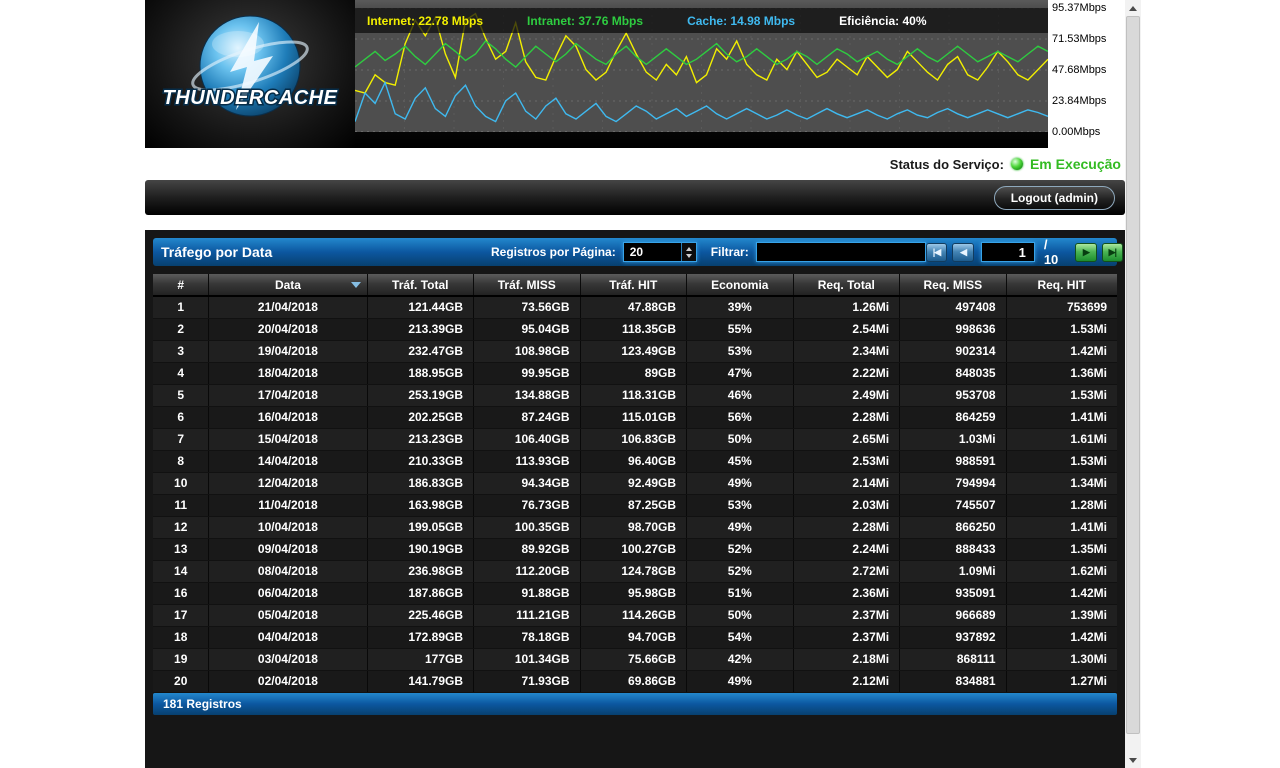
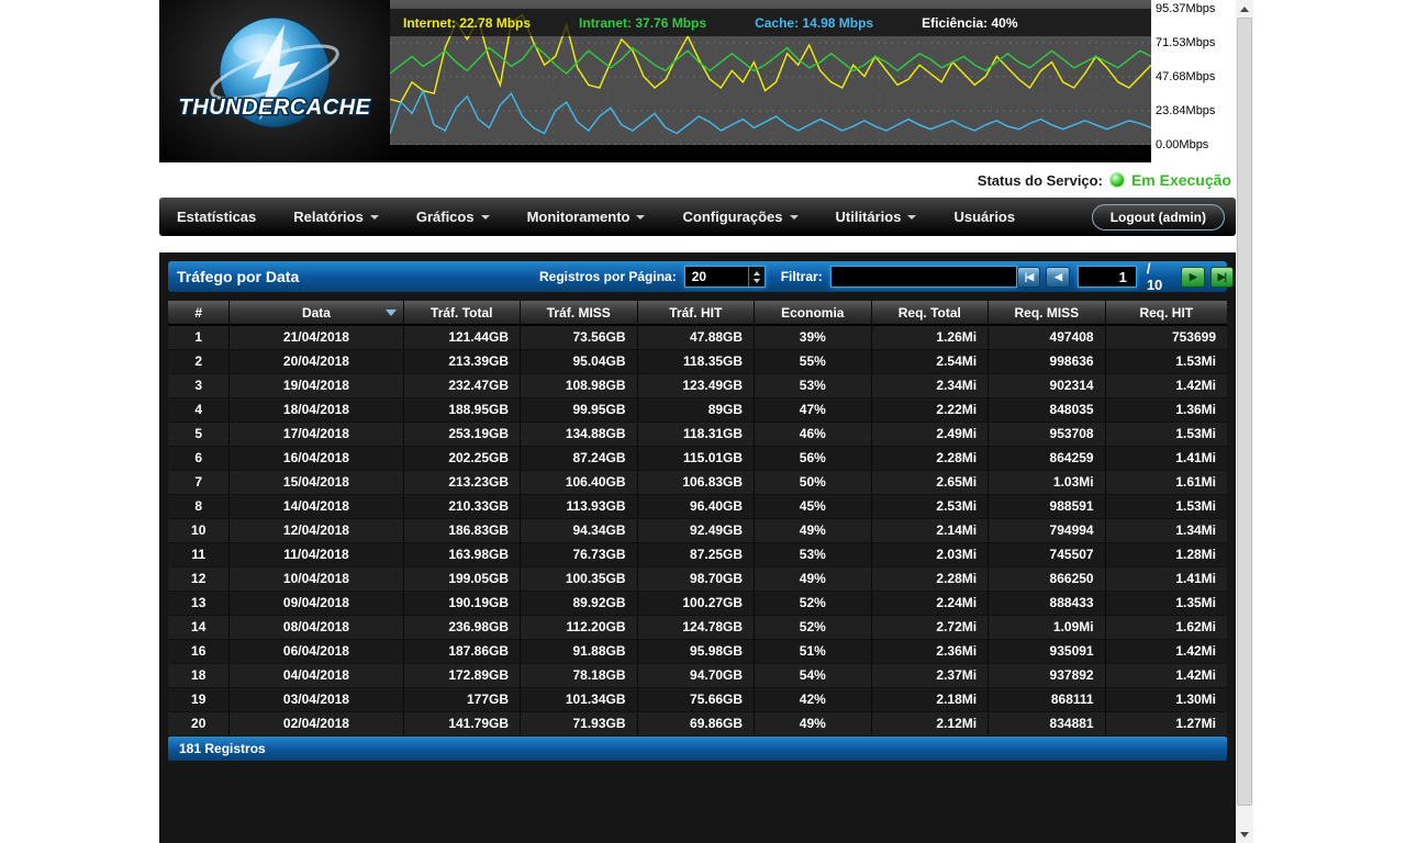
  THUNDERCACHE
  Internet: 22.78 Mbps
  Intranet: 37.76 Mbps
  Cache: 14.98 Mbps
  Eficiência: 40%
  95.37Mbps
  71.53Mbps
  47.68Mbps
  23.84Mbps
  0.00Mbps
  Status do Serviço:
  Em Execução
+ Estatísticas
+ Relatórios
+ Gráficos
+ Monitoramento
+ Configurações
+ Utilitários
+ Usuários
  Logout (admin)
  Tráfego por Data
  Registros por Página:
  20
  Filtrar:
  |◀
  ◀
  1
  / 10
  ▶
  ▶|
  #	Data	Tráf. Total	Tráf. MISS	Tráf. HIT	Economia	Req. Total	Req. MISS	Req. HIT
  1	21/04/2018	121.44GB	73.56GB	47.88GB	39%	1.26Mi	497408	753699
  2	20/04/2018	213.39GB	95.04GB	118.35GB	55%	2.54Mi	998636	1.53Mi
  3	19/04/2018	232.47GB	108.98GB	123.49GB	53%	2.34Mi	902314	1.42Mi
  4	18/04/2018	188.95GB	99.95GB	89GB	47%	2.22Mi	848035	1.36Mi
  5	17/04/2018	253.19GB	134.88GB	118.31GB	46%	2.49Mi	953708	1.53Mi
  6	16/04/2018	202.25GB	87.24GB	115.01GB	56%	2.28Mi	864259	1.41Mi
  7	15/04/2018	213.23GB	106.40GB	106.83GB	50%	2.65Mi	1.03Mi	1.61Mi
  8	14/04/2018	210.33GB	113.93GB	96.40GB	45%	2.53Mi	988591	1.53Mi
  10	12/04/2018	186.83GB	94.34GB	92.49GB	49%	2.14Mi	794994	1.34Mi
  11	11/04/2018	163.98GB	76.73GB	87.25GB	53%	2.03Mi	745507	1.28Mi
  12	10/04/2018	199.05GB	100.35GB	98.70GB	49%	2.28Mi	866250	1.41Mi
  13	09/04/2018	190.19GB	89.92GB	100.27GB	52%	2.24Mi	888433	1.35Mi
  14	08/04/2018	236.98GB	112.20GB	124.78GB	52%	2.72Mi	1.09Mi	1.62Mi
  16	06/04/2018	187.86GB	91.88GB	95.98GB	51%	2.36Mi	935091	1.42Mi
- 17	05/04/2018	225.46GB	111.21GB	114.26GB	50%	2.37Mi	966689	1.39Mi
  18	04/04/2018	172.89GB	78.18GB	94.70GB	54%	2.37Mi	937892	1.42Mi
  19	03/04/2018	177GB	101.34GB	75.66GB	42%	2.18Mi	868111	1.30Mi
  20	02/04/2018	141.79GB	71.93GB	69.86GB	49%	2.12Mi	834881	1.27Mi
  181 Registros
